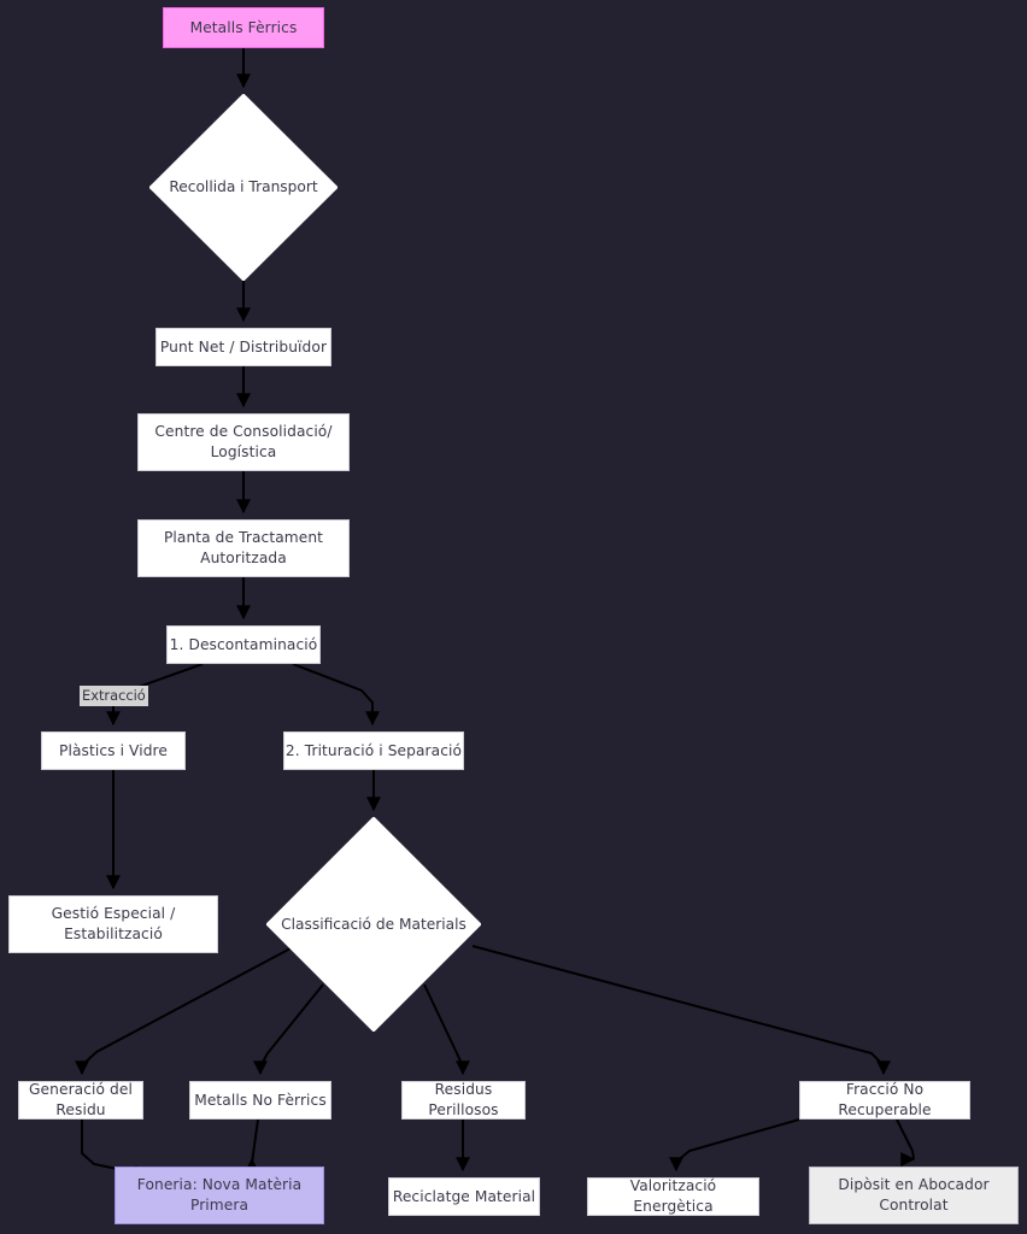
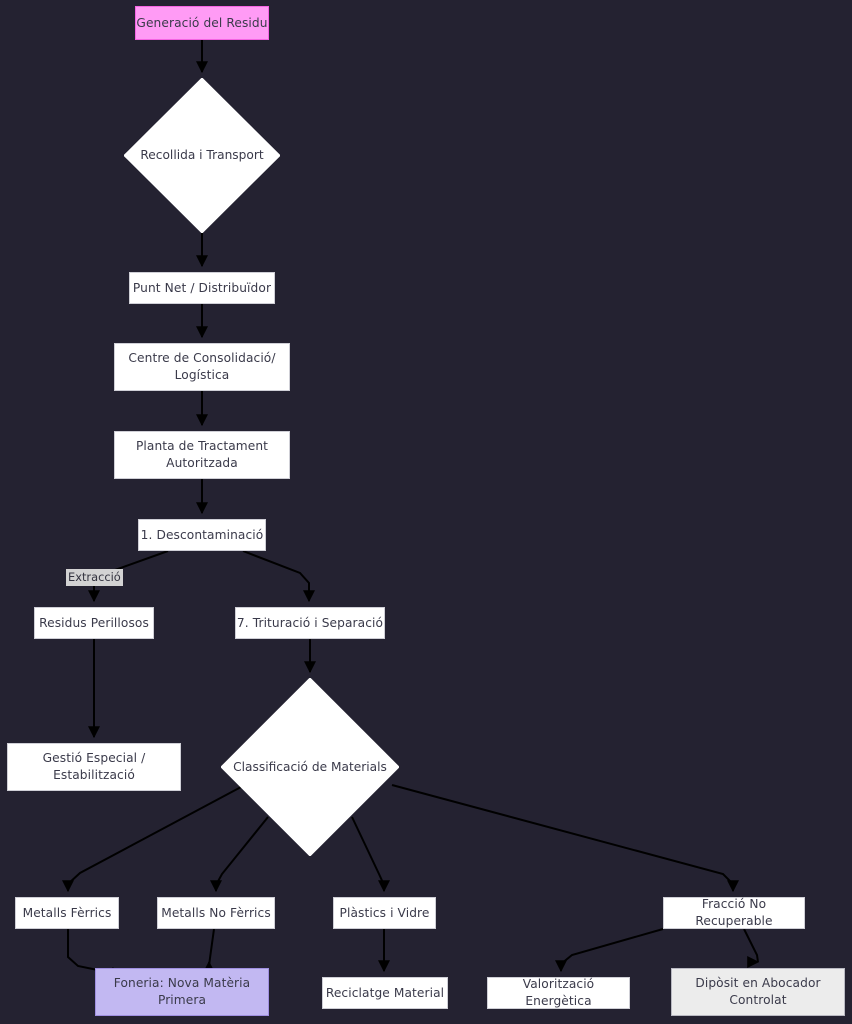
- Metalls Fèrrics
+ Generació del Residu
  Recollida i Transport
  Punt Net / Distribuïdor
  Centre de Consolidació/
  Logística
  Planta de Tractament
  Autoritzada
  1. Descontaminació
- Plàstics i Vidre
+ Residus Perillosos
- 2. Trituració i Separació
+ 7. Trituració i Separació
  Gestió Especial /
  Estabilització
  Classificació de Materials
- Generació del Residu
+ Metalls Fèrrics
  Metalls No Fèrrics
- Residus Perillosos
+ Plàstics i Vidre
  Fracció No Recuperable
  Foneria: Nova Matèria
  Primera
  Reciclatge Material
  Valorització Energètica
  Dipòsit en Abocador
  Controlat
  Extracció
